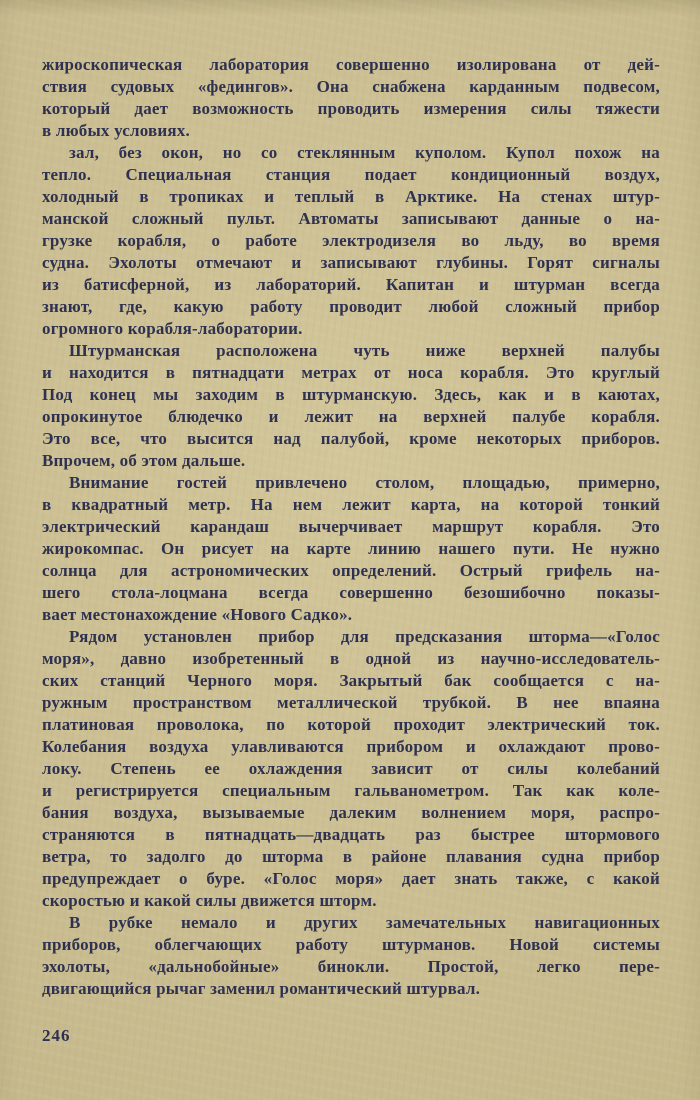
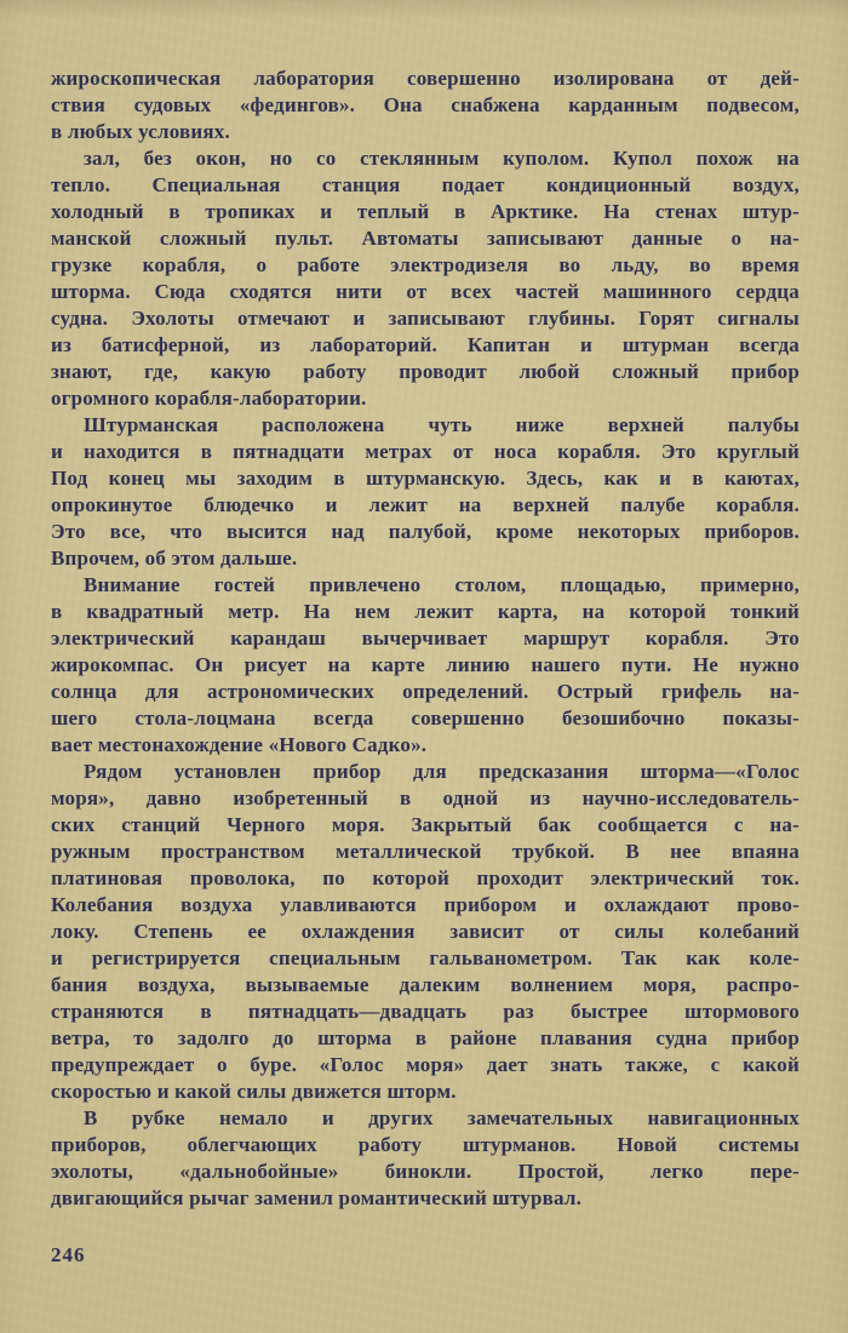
  жироскопическая лаборатория совершенно изолирована от дей-
  ствия судовых «федингов». Она снабжена карданным подвесом,
- который дает возможность проводить измерения силы тяжести
  в любых условиях.
  зал, без окон, но со стеклянным куполом. Купол похож на
  тепло. Специальная станция подает кондиционный воздух,
  холодный в тропиках и теплый в Арктике. На стенах штур-
  манской сложный пульт. Автоматы записывают данные о на-
  грузке корабля, о работе электродизеля во льду, во время
+ шторма. Сюда сходятся нити от всех частей машинного сердца
  судна. Эхолоты отмечают и записывают глубины. Горят сигналы
  из батисферной, из лабораторий. Капитан и штурман всегда
  знают, где, какую работу проводит любой сложный прибор
  огромного корабля-лаборатории.
  Штурманская расположена чуть ниже верхней палубы
  и находится в пятнадцати метрах от носа корабля. Это круглый
  Под конец мы заходим в штурманскую. Здесь, как и в каютах,
  опрокинутое блюдечко и лежит на верхней палубе корабля.
  Это все, что высится над палубой, кроме некоторых приборов.
  Впрочем, об этом дальше.
  Внимание гостей привлечено столом, площадью, примерно,
  в квадратный метр. На нем лежит карта, на которой тонкий
  электрический карандаш вычерчивает маршрут корабля. Это
  жирокомпас. Он рисует на карте линию нашего пути. Не нужно
  солнца для астрономических определений. Острый грифель на-
  шего стола-лоцмана всегда совершенно безошибочно показы-
  вает местонахождение «Нового Садко».
  Рядом установлен прибор для предсказания шторма—«Голос
  моря», давно изобретенный в одной из научно-исследователь-
  ских станций Черного моря. Закрытый бак сообщается с на-
  ружным пространством металлической трубкой. В нее впаяна
  платиновая проволока, по которой проходит электрический ток.
  Колебания воздуха улавливаются прибором и охлаждают прово-
  локу. Степень ее охлаждения зависит от силы колебаний
  и регистрируется специальным гальванометром. Так как коле-
  бания воздуха, вызываемые далеким волнением моря, распро-
  страняются в пятнадцать—двадцать раз быстрее штормового
  ветра, то задолго до шторма в районе плавания судна прибор
  предупреждает о буре. «Голос моря» дает знать также, с какой
  скоростью и какой силы движется шторм.
  В рубке немало и других замечательных навигационных
  приборов, облегчающих работу штурманов. Новой системы
  эхолоты, «дальнобойные» бинокли. Простой, легко пере-
  двигающийся рычаг заменил романтический штурвал.
  246
